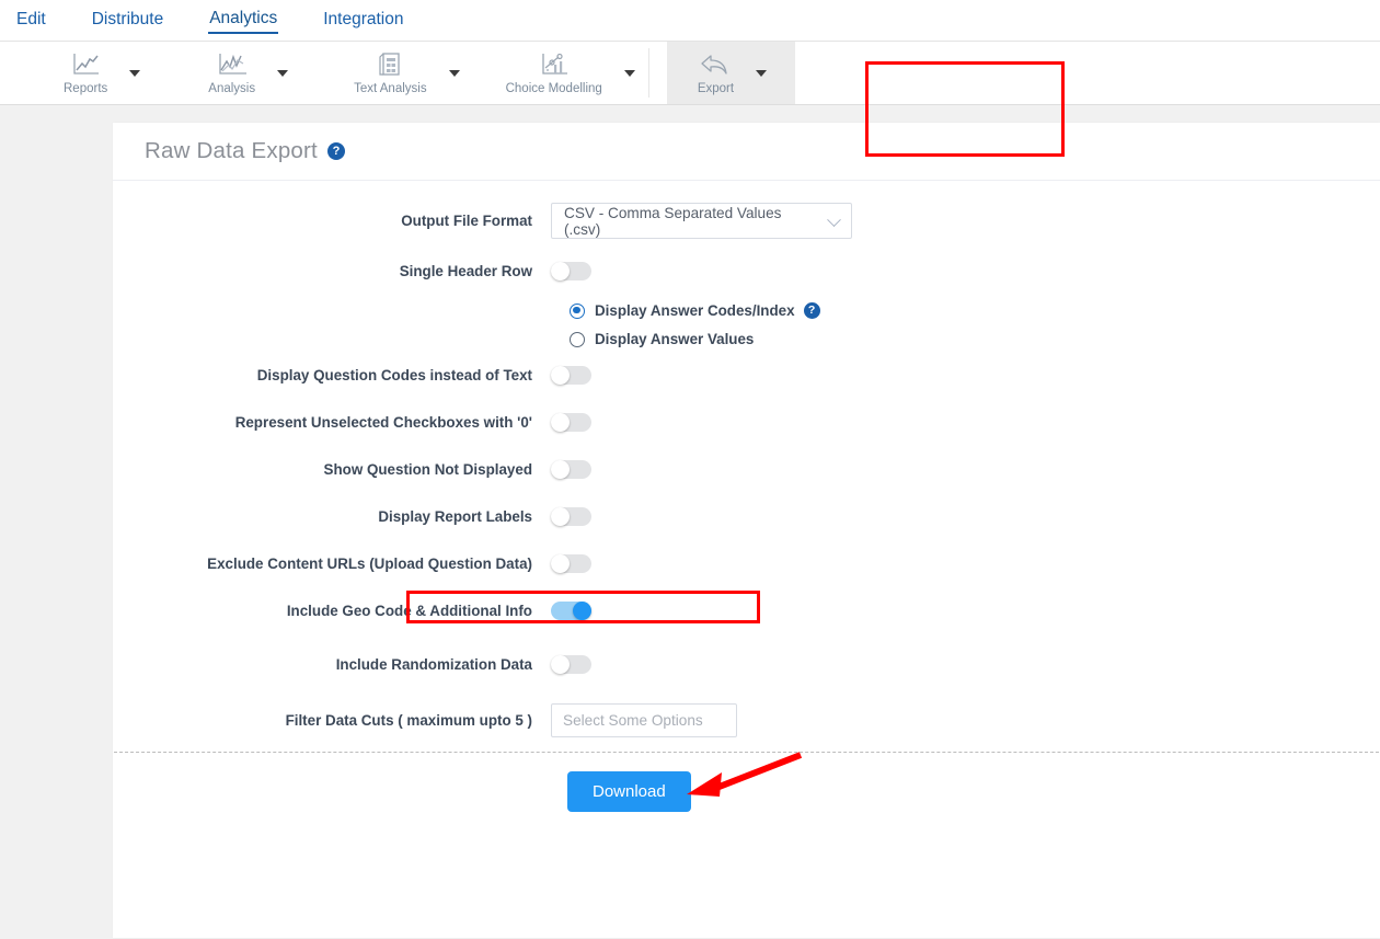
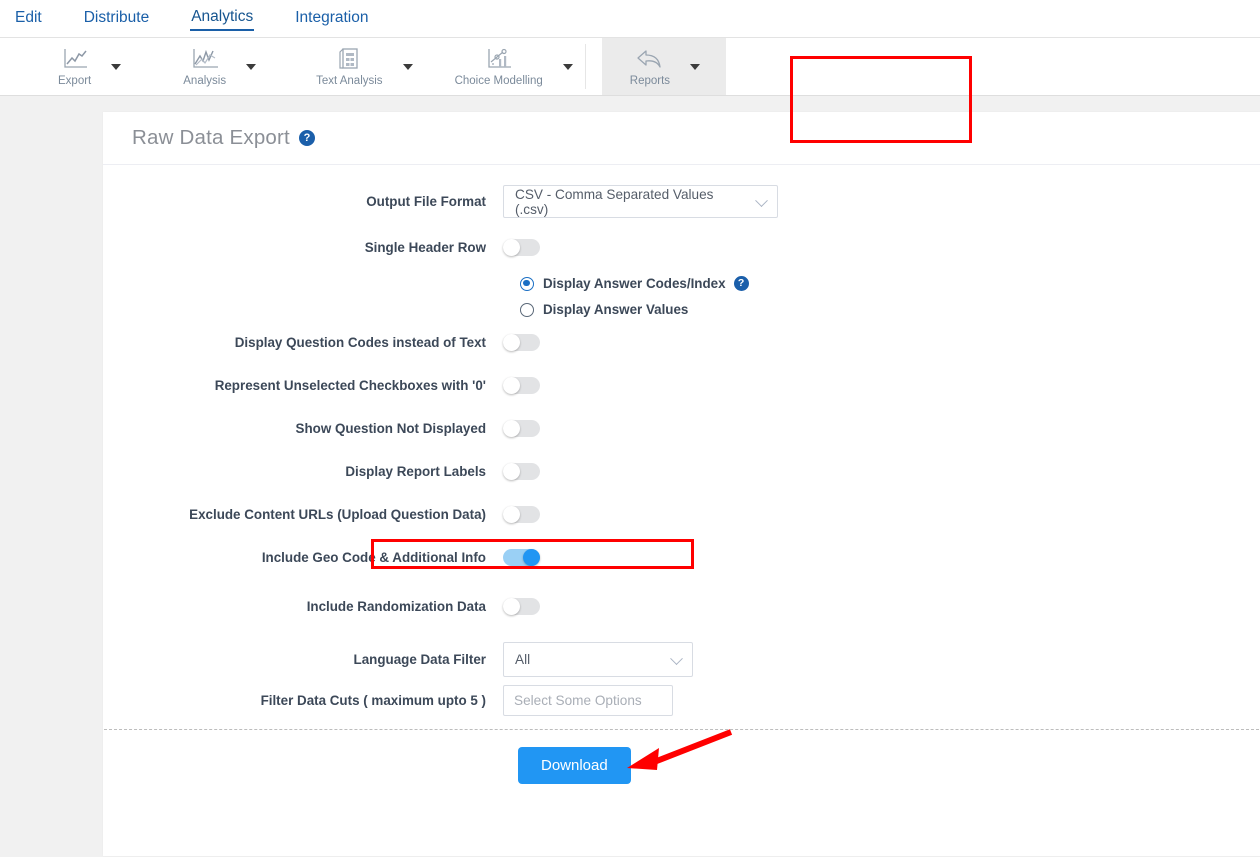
  Edit
  Distribute
  Analytics
  Integration
- Reports
+ Export
  Analysis
  Text Analysis
  Choice Modelling
- Export
+ Reports
  Raw Data Export
  ?
  Output File Format
  CSV - Comma Separated Values (.csv)
  Single Header Row
  Display Answer Codes/Index
  ?
  Display Answer Values
  Display Question Codes instead of Text
  Represent Unselected Checkboxes with '0'
  Show Question Not Displayed
  Display Report Labels
  Exclude Content URLs (Upload Question Data)
  Include Geo Code & Additional Info
  Include Randomization Data
+ Language Data Filter
+ All
  Filter Data Cuts ( maximum upto 5 )
  Select Some Options
  Download
